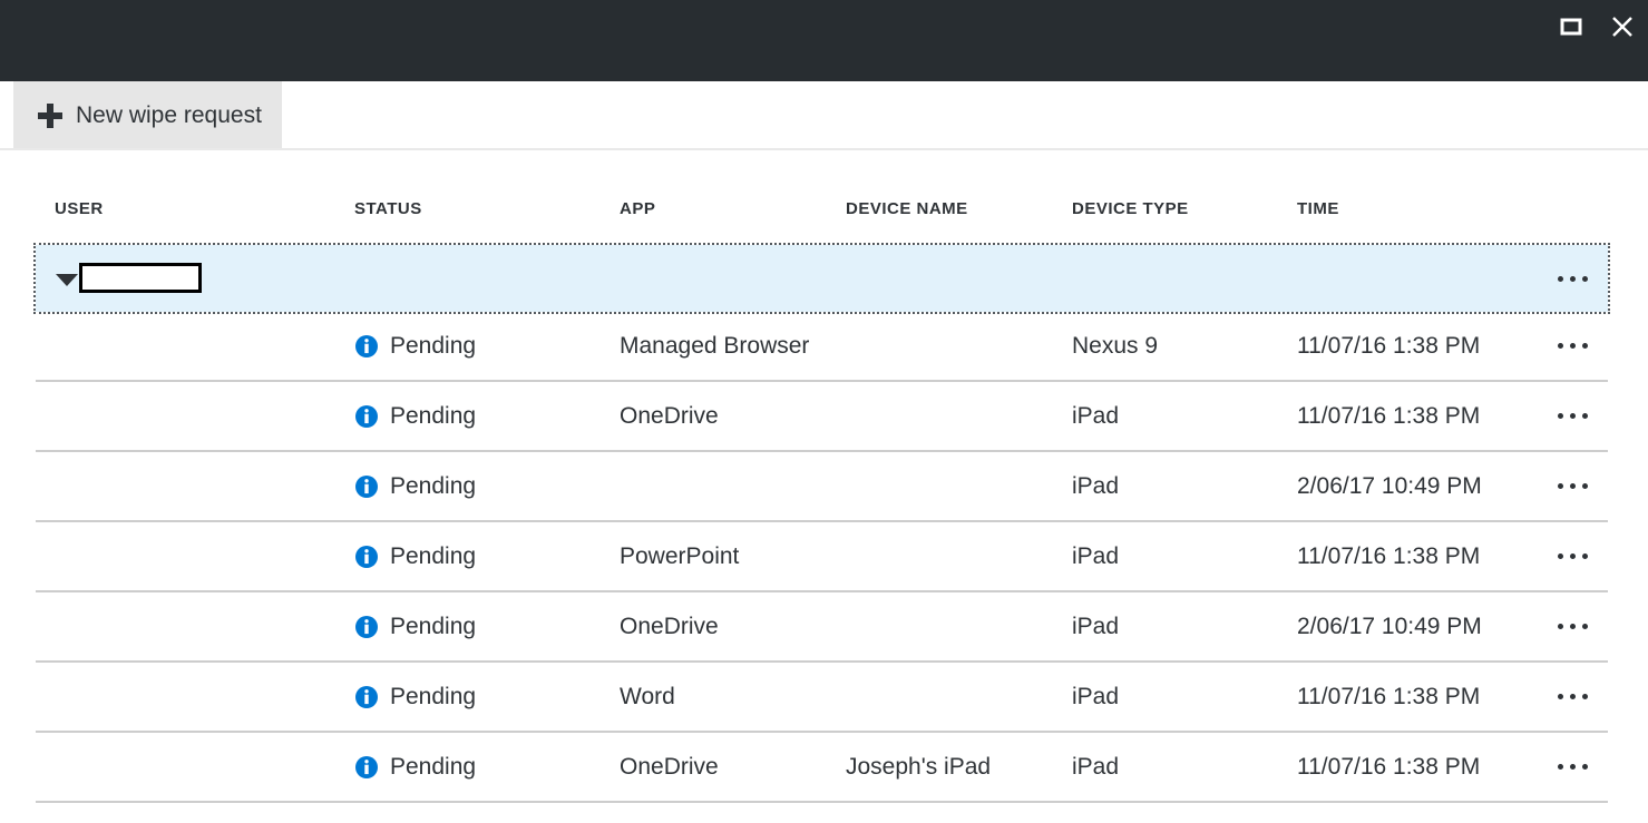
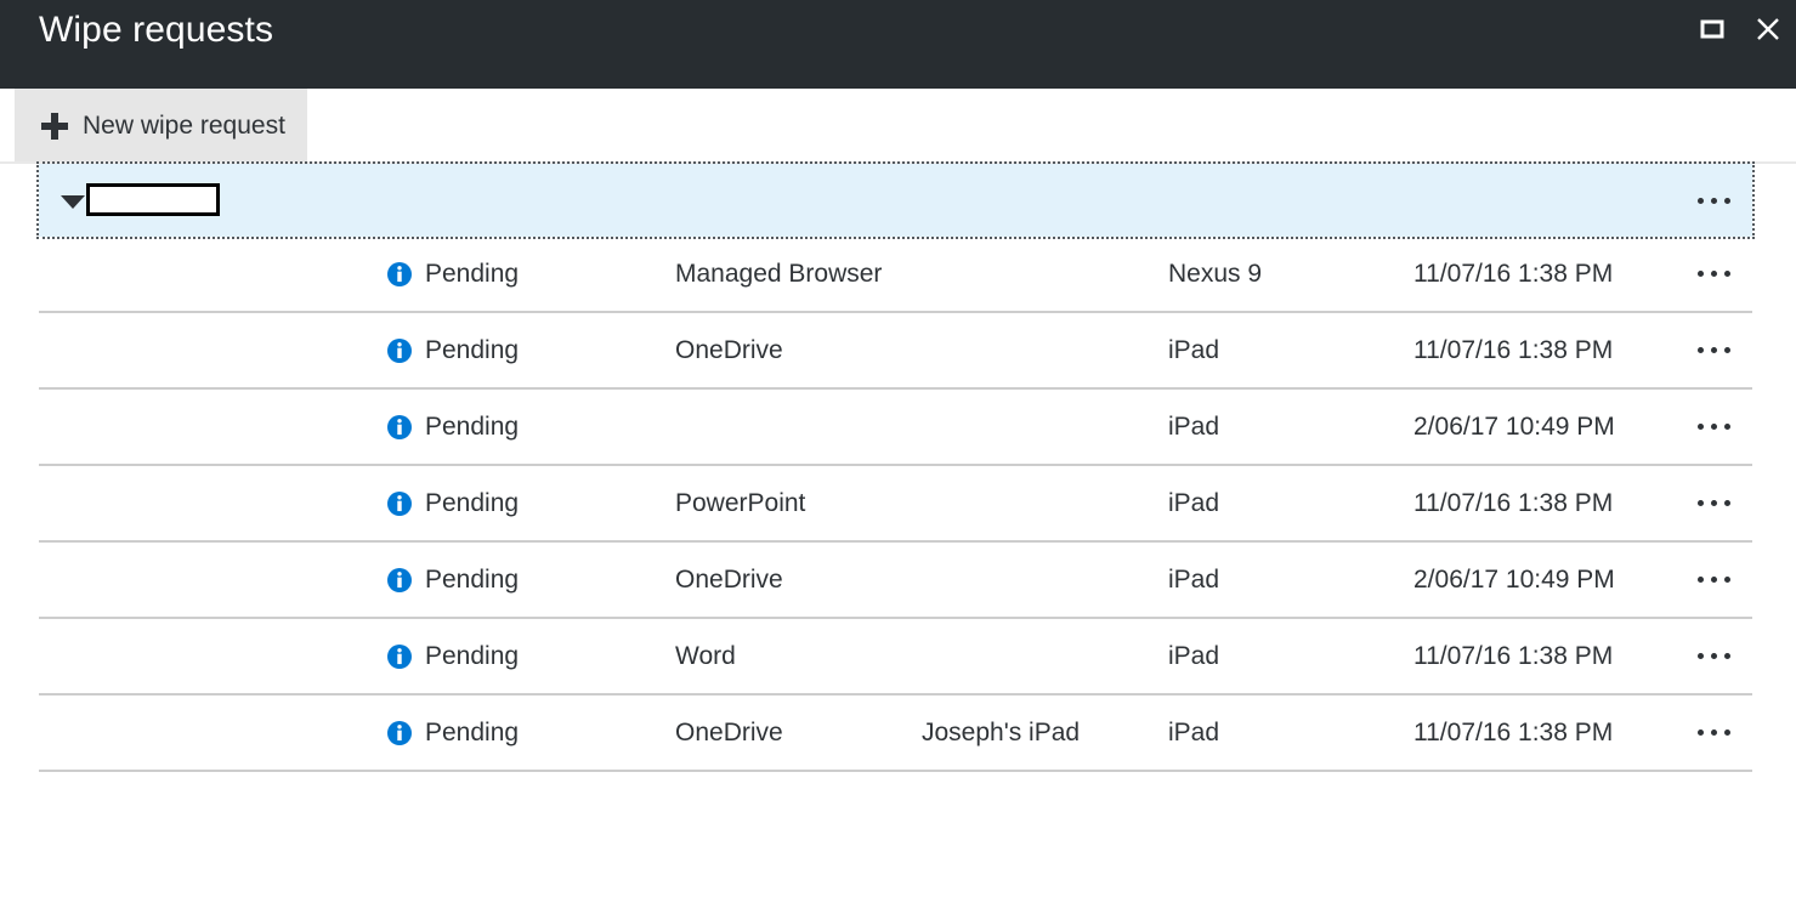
+ Wipe requests
  New wipe request
- USER
- STATUS
- APP
- DEVICE NAME
- DEVICE TYPE
- TIME
  Pending
  Managed Browser
  Nexus 9
  11/07/16 1:38 PM
  Pending
  OneDrive
  iPad
  11/07/16 1:38 PM
  Pending
  iPad
  2/06/17 10:49 PM
  Pending
  PowerPoint
  iPad
  11/07/16 1:38 PM
  Pending
  OneDrive
  iPad
  2/06/17 10:49 PM
  Pending
  Word
  iPad
  11/07/16 1:38 PM
  Pending
  OneDrive
  Joseph's iPad
  iPad
  11/07/16 1:38 PM
